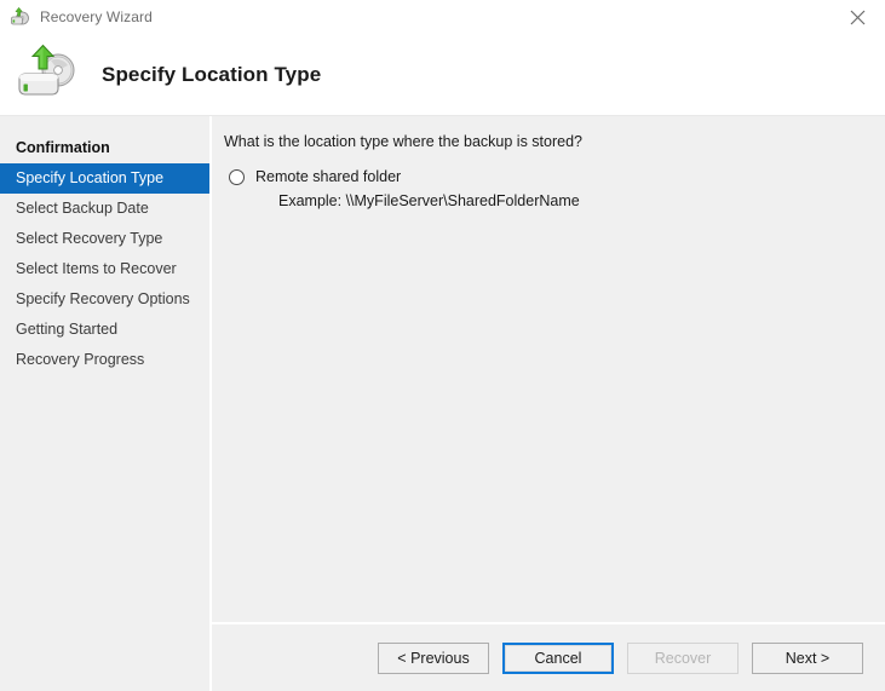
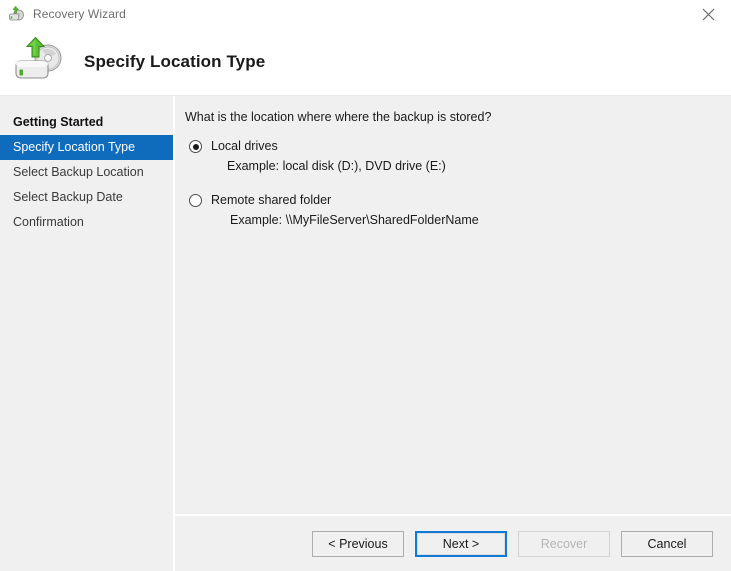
  Recovery Wizard
  Specify Location Type
- Confirmation
+ Getting Started
  Specify Location Type
+ Select Backup Location
  Select Backup Date
- Select Recovery Type
- Select Items to Recover
- Specify Recovery Options
- Getting Started
+ Confirmation
- Recovery Progress
- What is the location type where the backup is stored?
+ What is the location where where the backup is stored?
+ Local drives
+ Example: local disk (D:), DVD drive (E:)
  Remote shared folder
  Example: \\MyFileServer\SharedFolderName
  < Previous
- Cancel
+ Next >
  Recover
- Next >
+ Cancel
